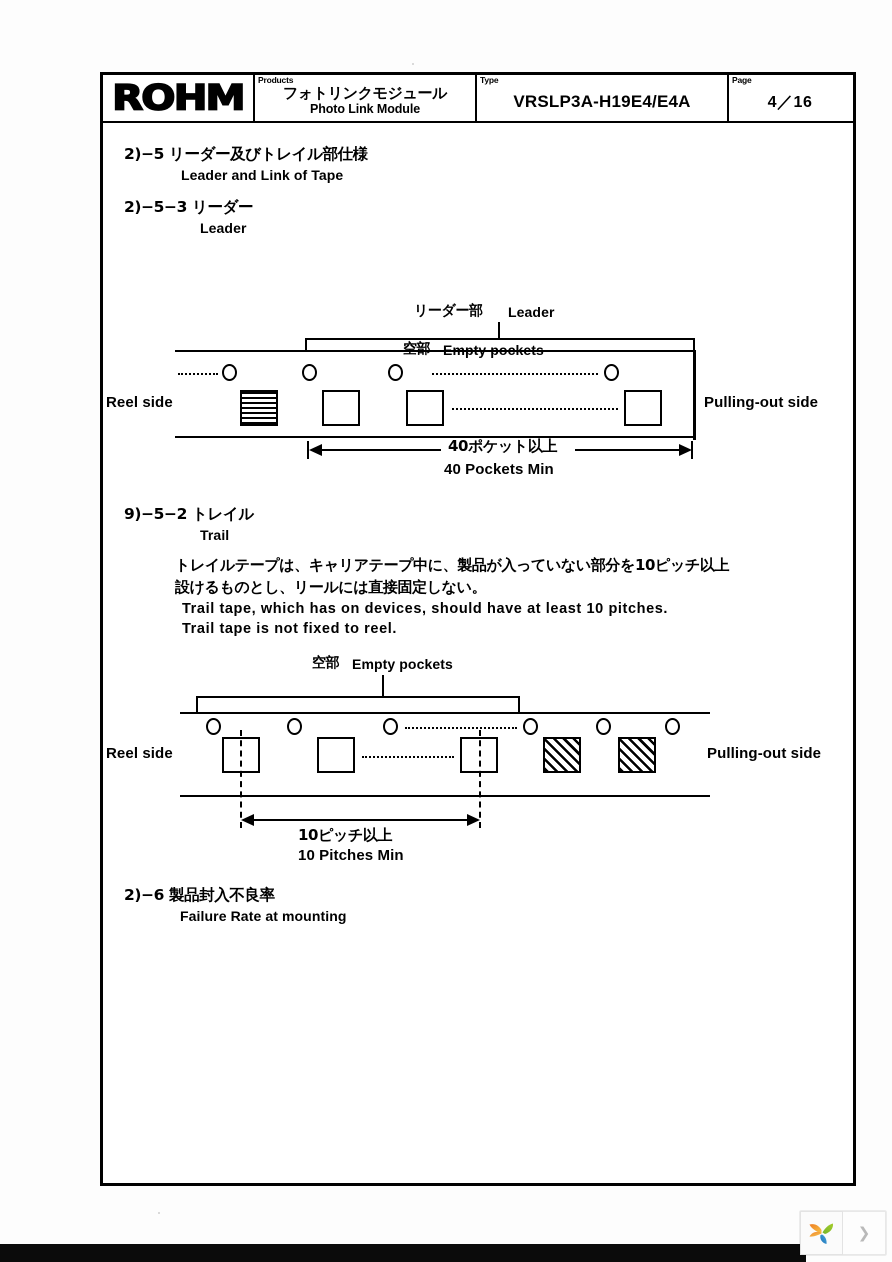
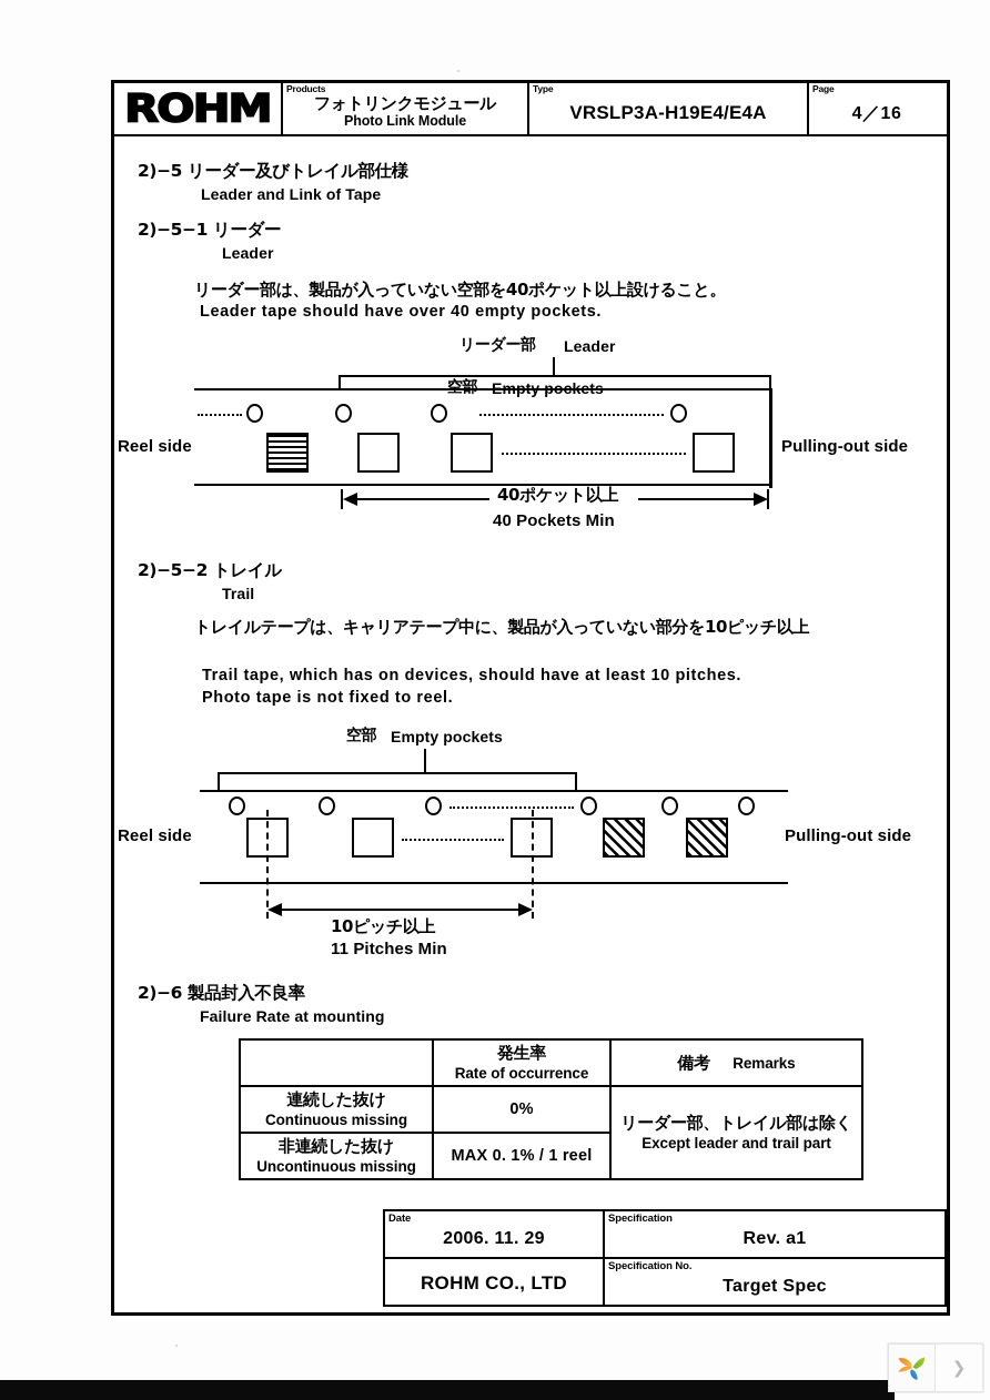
  ROHM
  Products
  フォトリンクモジュール
  Photo Link Module
  Type
  VRSLP3A-H19E4/E4A
  Page
  4／16
  2)−5 リーダー及びトレイル部仕様
  Leader and Link of Tape
- 2)−5−3 リーダー
+ 2)−5−1 リーダー
  Leader
+ リーダー部は、製品が入っていない空部を40ポケット以上設けること。
+ Leader tape should have over 40 empty pockets.
  リーダー部
  Leader
  空部
  Empty pockets
  Reel side
  Pulling-out side
  40ポケット以上
  40 Pockets Min
- 9)−5−2 トレイル
+ 2)−5−2 トレイル
  Trail
  トレイルテープは、キャリアテープ中に、製品が入っていない部分を10ピッチ以上
- 設けるものとし、リールには直接固定しない。
  Trail tape, which has on devices, should have at least 10 pitches.
- Trail tape is not fixed to reel.
+ Photo tape is not fixed to reel.
  空部
  Empty pockets
  Reel side
  Pulling-out side
  10ピッチ以上
- 10 Pitches Min
+ 11 Pitches Min
  2)−6 製品封入不良率
  Failure Rate at mounting
+ 	発生率 Rate of occurrence	備考 Remarks
+ 連続した抜け Continuous missing	0%	リーダー部、トレイル部は除く Except leader and trail part
+ 非連続した抜け Uncontinuous missing	MAX 0. 1% / 1 reel
+ Date
+ 2006. 11. 29
+ Specification
+ Rev. a1
+ ROHM CO., LTD
+ Specification No.
+ Target Spec
  ❯
